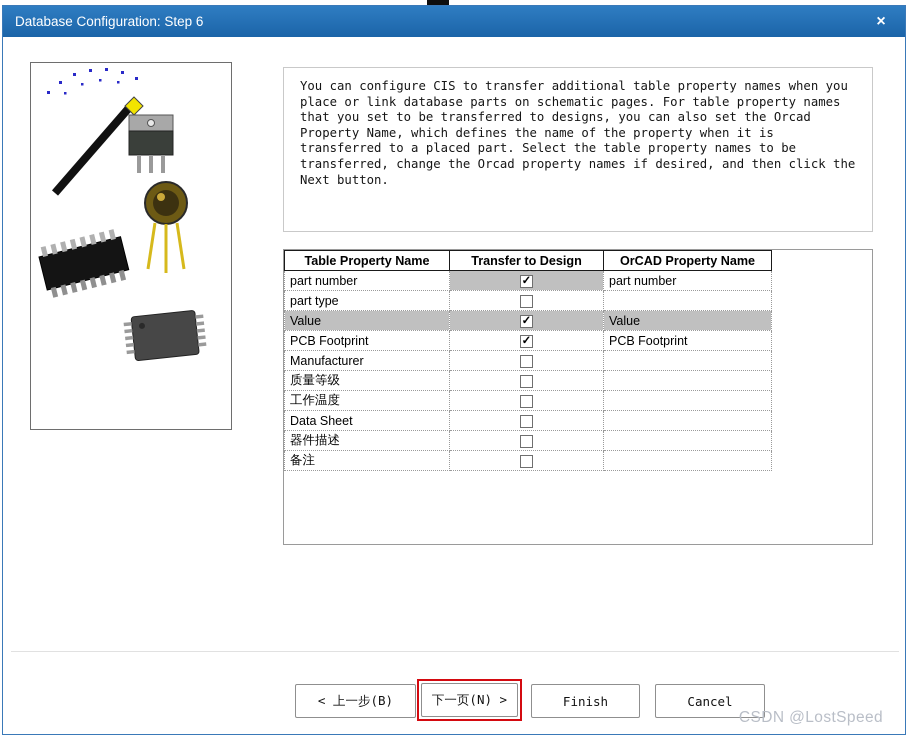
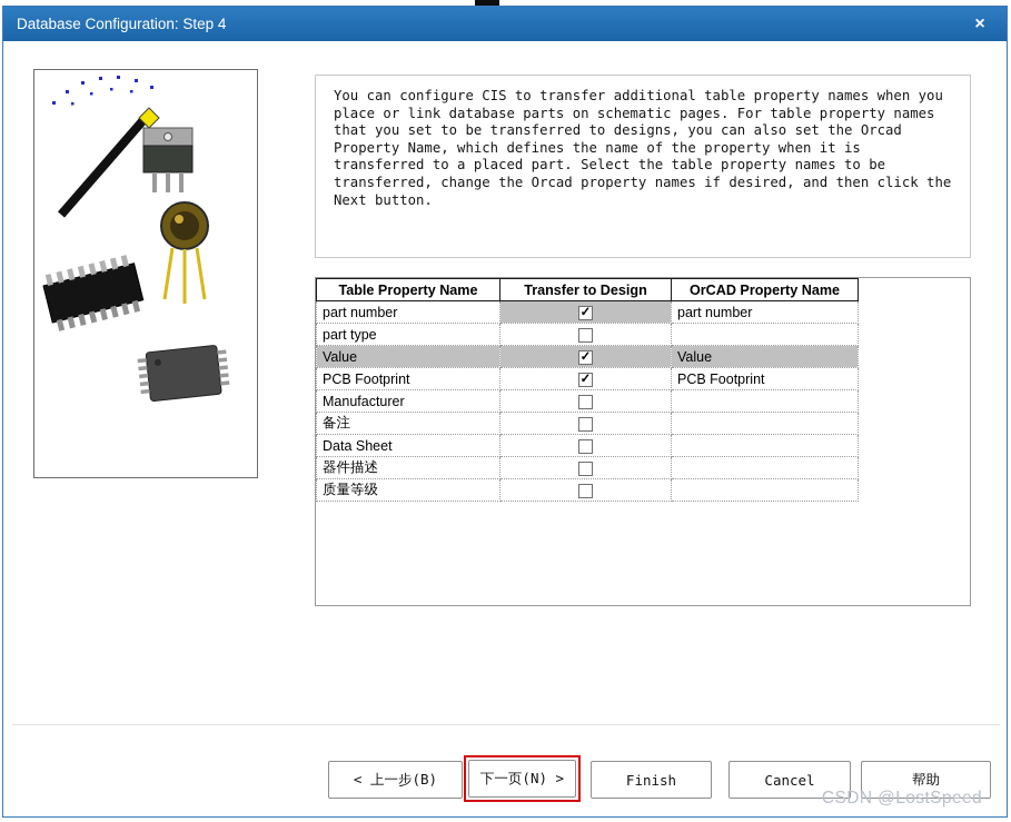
- Database Configuration: Step 6
+ Database Configuration: Step 4
  ×
  You can configure CIS to transfer additional table property names when you place or link database parts on schematic pages. For table property names that you set to be transferred to designs, you can also set the Orcad Property Name, which defines the name of the property when it is transferred to a placed part. Select the table property names to be transferred, change the Orcad property names if desired, and then click the Next button.
  Table Property Name	Transfer to Design	OrCAD Property Name
  part number	✓	part number
  part type
  Value	✓	Value
  PCB Footprint	✓	PCB Footprint
  Manufacturer
- 质量等级
+ 备注
- 工作温度
  Data Sheet
  器件描述
- 备注
+ 质量等级
  < 上一步(B)
  下一页(N) >
  Finish
  Cancel
+ 帮助
  CSDN @LostSpeed
